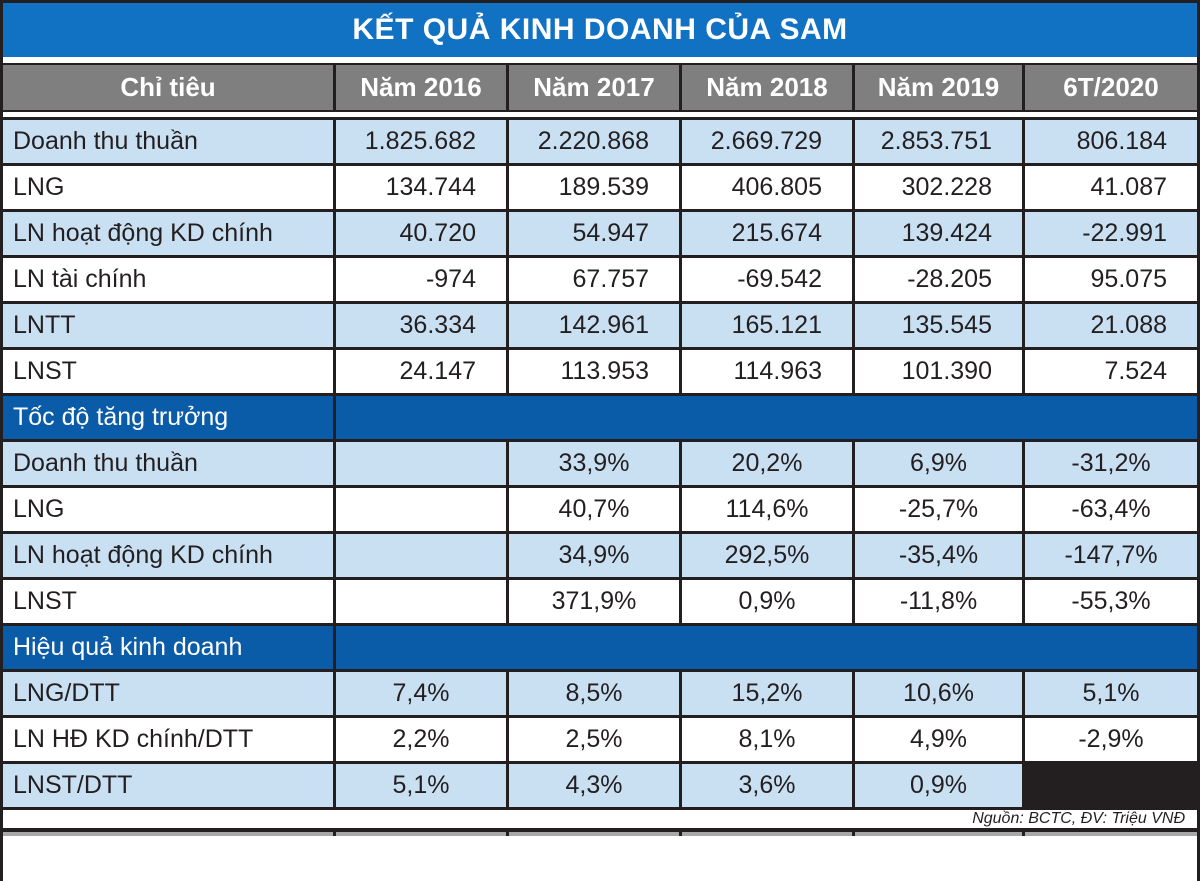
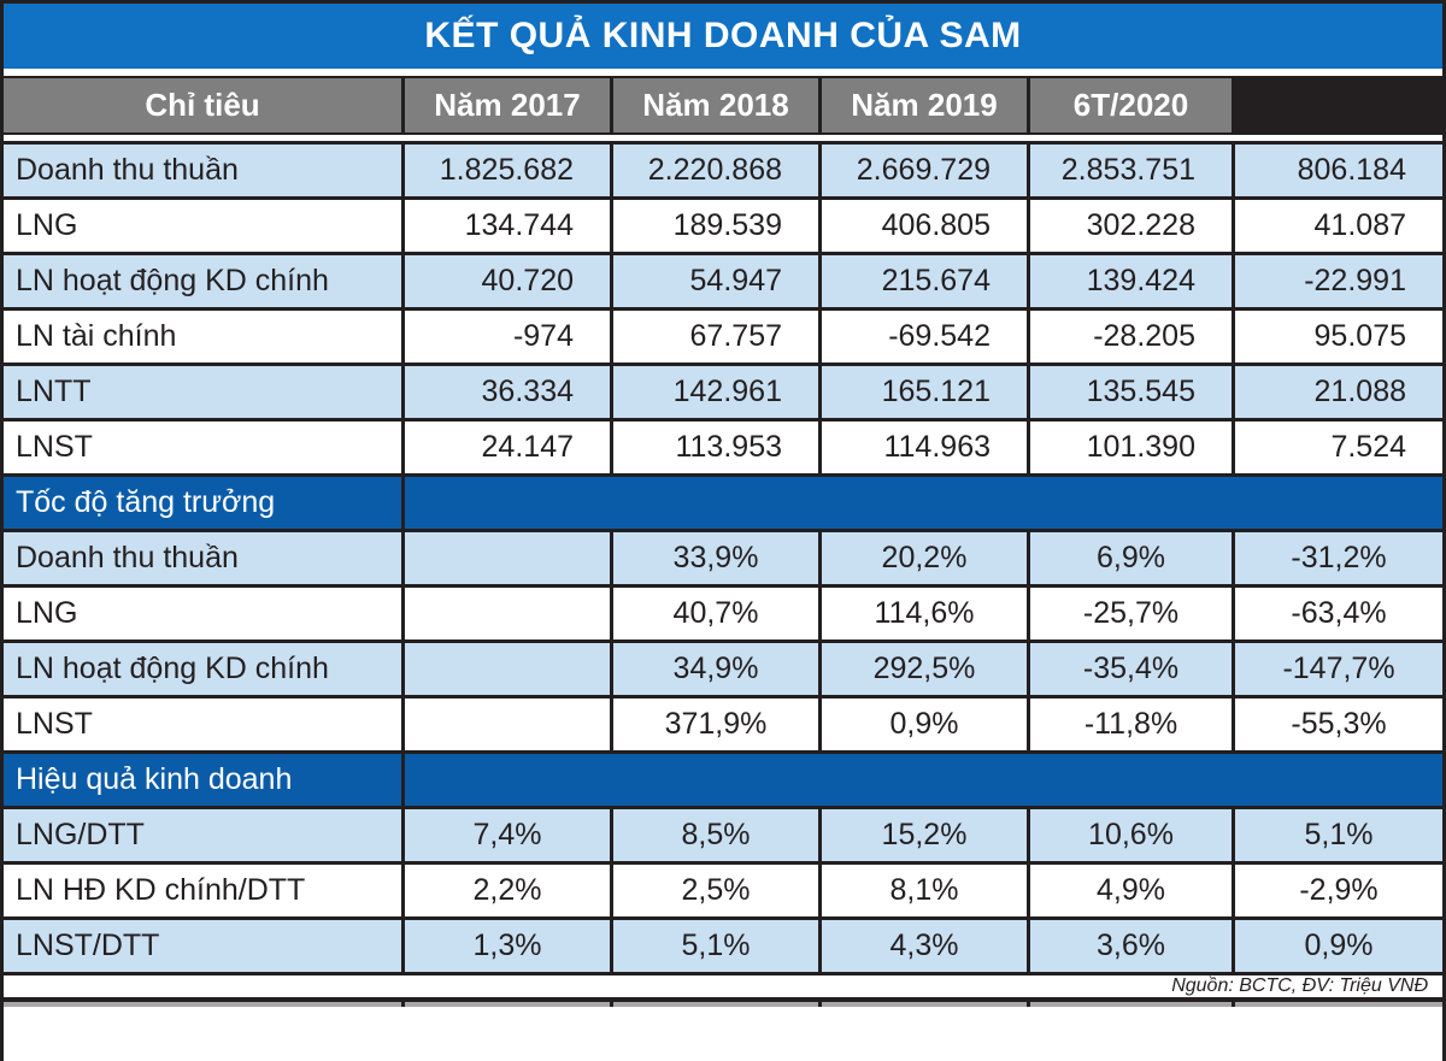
  KẾT QUẢ KINH DOANH CỦA SAM
  Chỉ tiêu
- Năm 2016
  Năm 2017
  Năm 2018
  Năm 2019
  6T/2020
  Doanh thu thuần
  1.825.682
  2.220.868
  2.669.729
  2.853.751
  806.184
  LNG
  134.744
  189.539
  406.805
  302.228
  41.087
  LN hoạt động KD chính
  40.720
  54.947
  215.674
  139.424
  -22.991
  LN tài chính
  -974
  67.757
  -69.542
  -28.205
  95.075
  LNTT
  36.334
  142.961
  165.121
  135.545
  21.088
  LNST
  24.147
  113.953
  114.963
  101.390
  7.524
  Tốc độ tăng trưởng
  Doanh thu thuần
  33,9%
  20,2%
  6,9%
  -31,2%
  LNG
  40,7%
  114,6%
  -25,7%
  -63,4%
  LN hoạt động KD chính
  34,9%
  292,5%
  -35,4%
  -147,7%
  LNST
  371,9%
  0,9%
  -11,8%
  -55,3%
  Hiệu quả kinh doanh
  LNG/DTT
  7,4%
  8,5%
  15,2%
  10,6%
  5,1%
  LN HĐ KD chính/DTT
  2,2%
  2,5%
  8,1%
  4,9%
  -2,9%
  LNST/DTT
+ 1,3%
  5,1%
  4,3%
  3,6%
  0,9%
  Nguồn: BCTC, ĐV: Triệu VNĐ
